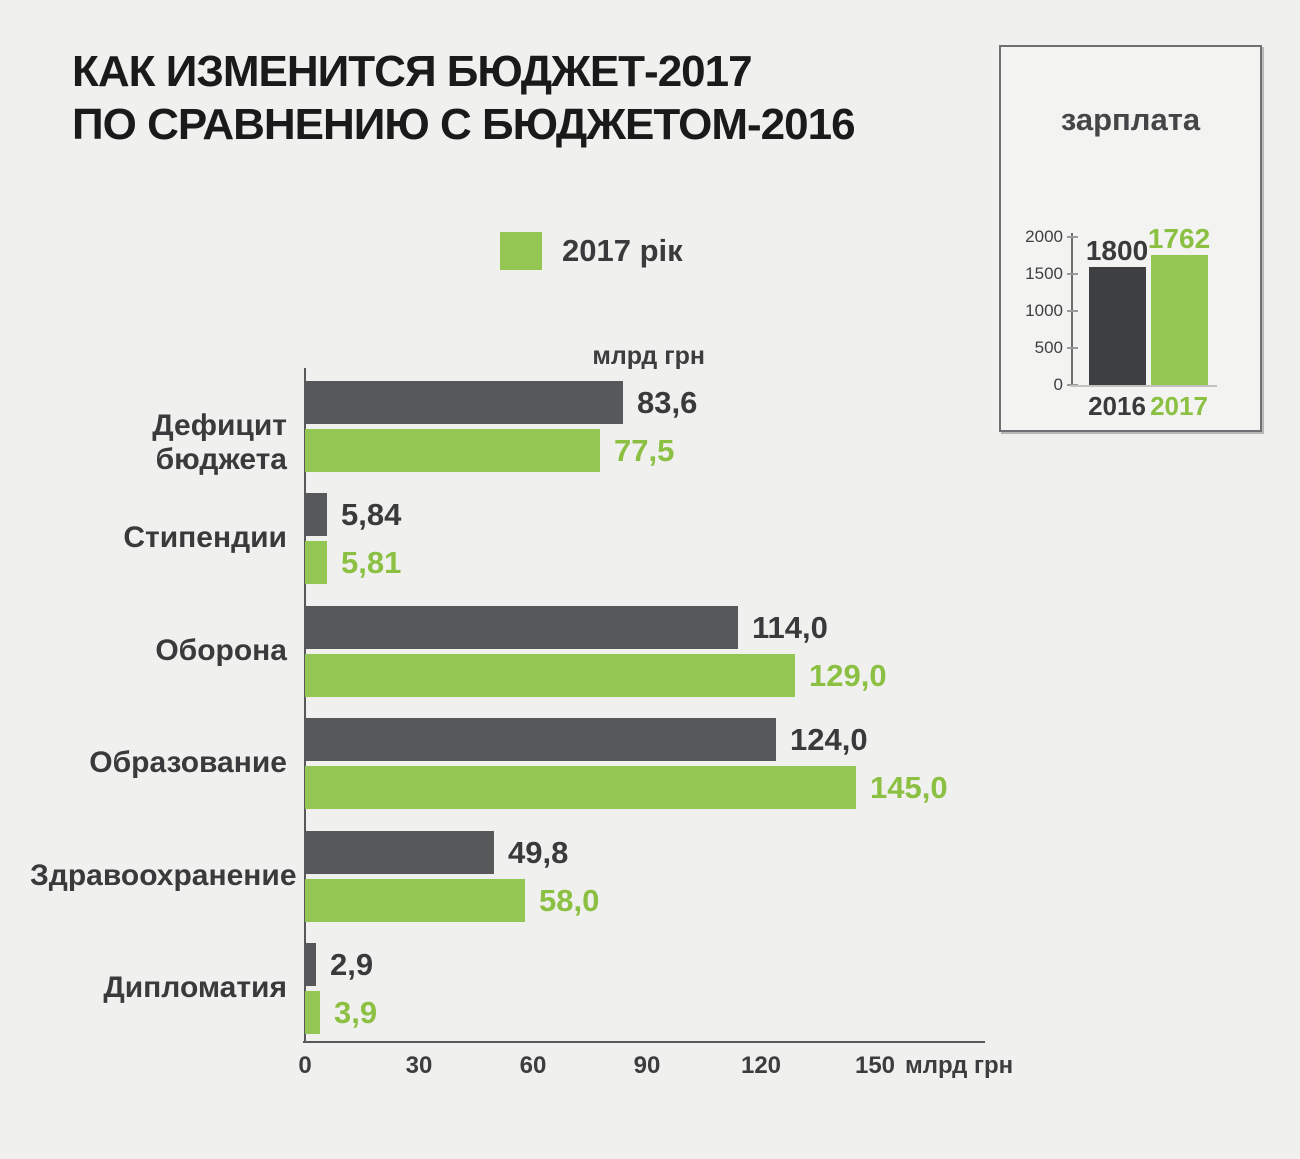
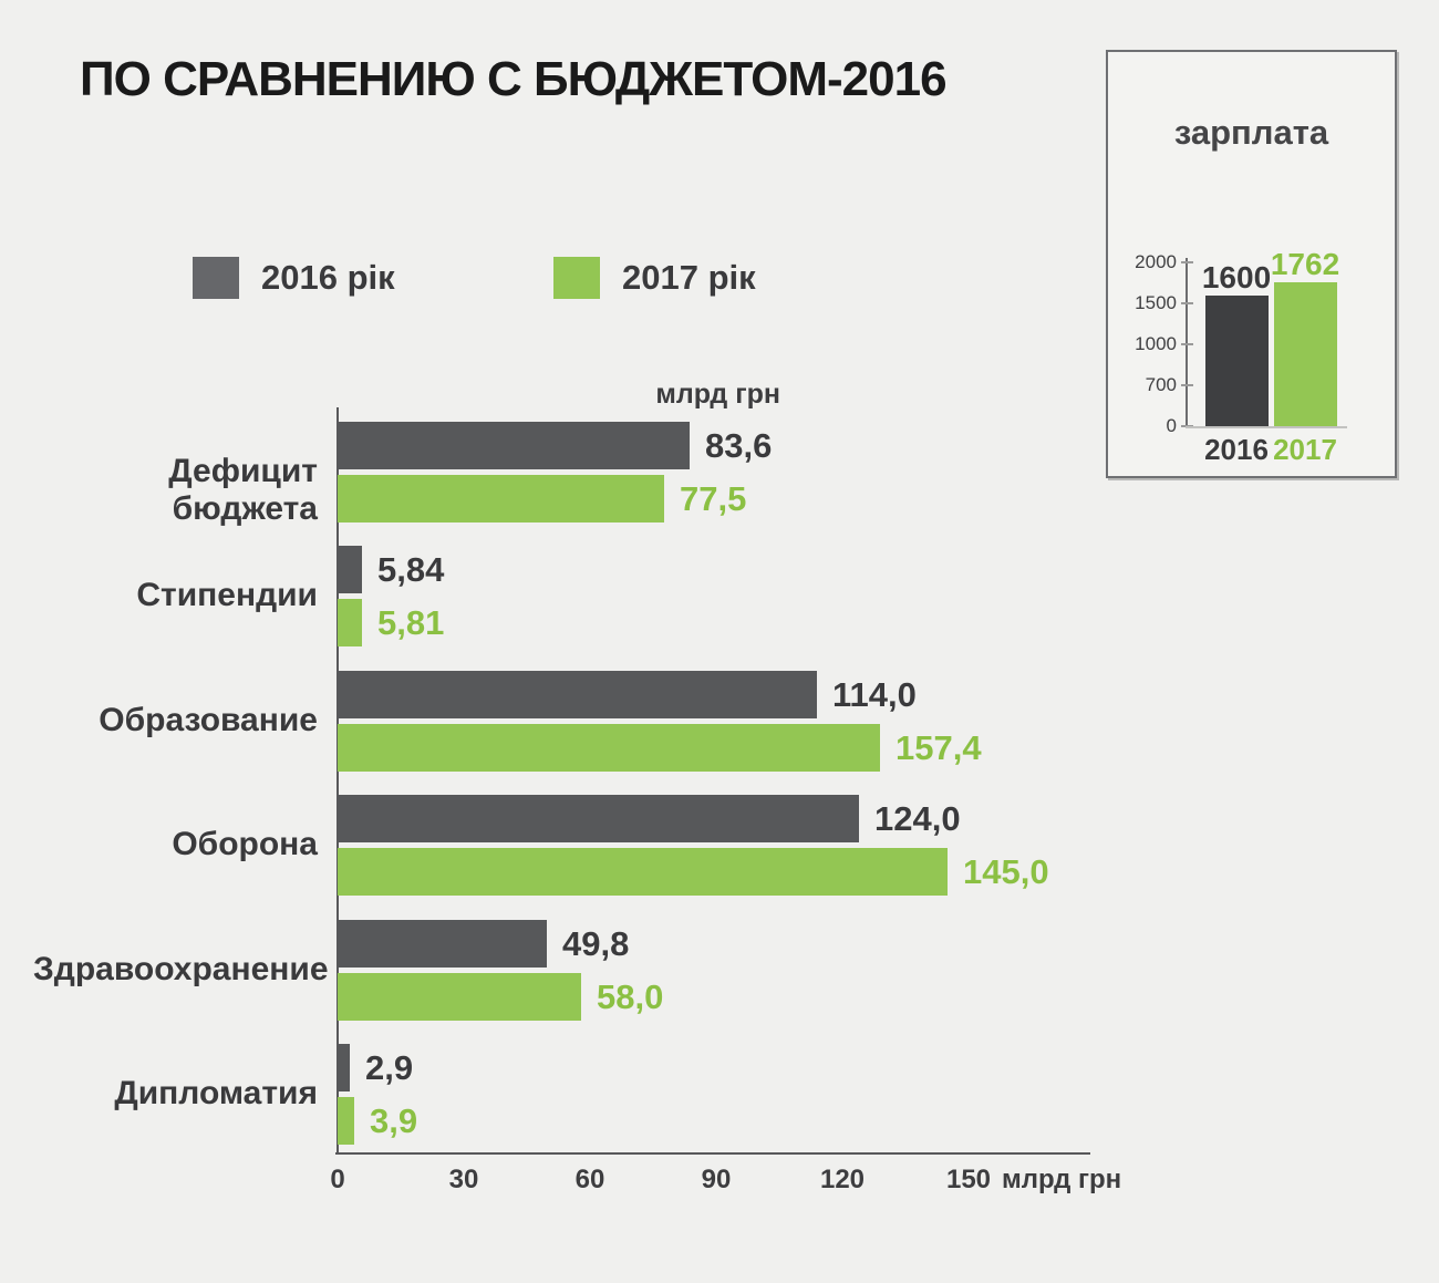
- КАК ИЗМЕНИТСЯ БЮДЖЕТ-2017
  ПО СРАВНЕНИЮ С БЮДЖЕТОМ-2016
+ 2016 рік
  2017 рік
  млрд грн
  Дефицит бюджета
  83,6
  77,5
  Стипендии
  5,84
  5,81
- Оборона
+ Образование
  114,0
- 129,0
+ 157,4
- Образование
+ Оборона
  124,0
  145,0
  Здравоохранение
  49,8
  58,0
  Дипломатия
  2,9
  3,9
  0
  30
  60
  90
  120
  150
  млрд грн
  зарплата
  2000
  1500
  1000
- 500
+ 700
  0
- 1800
+ 1600
  2016
  1762
  2017
